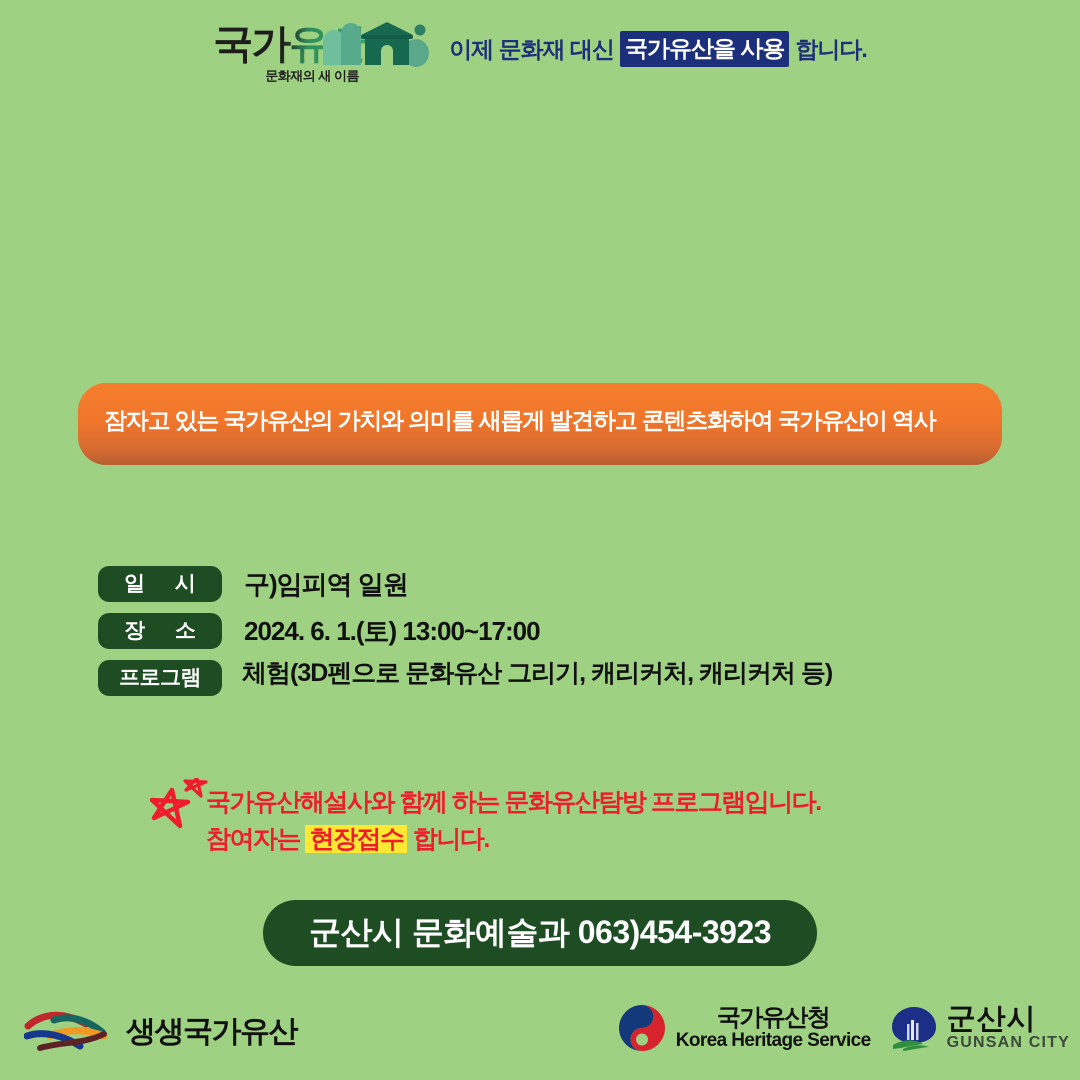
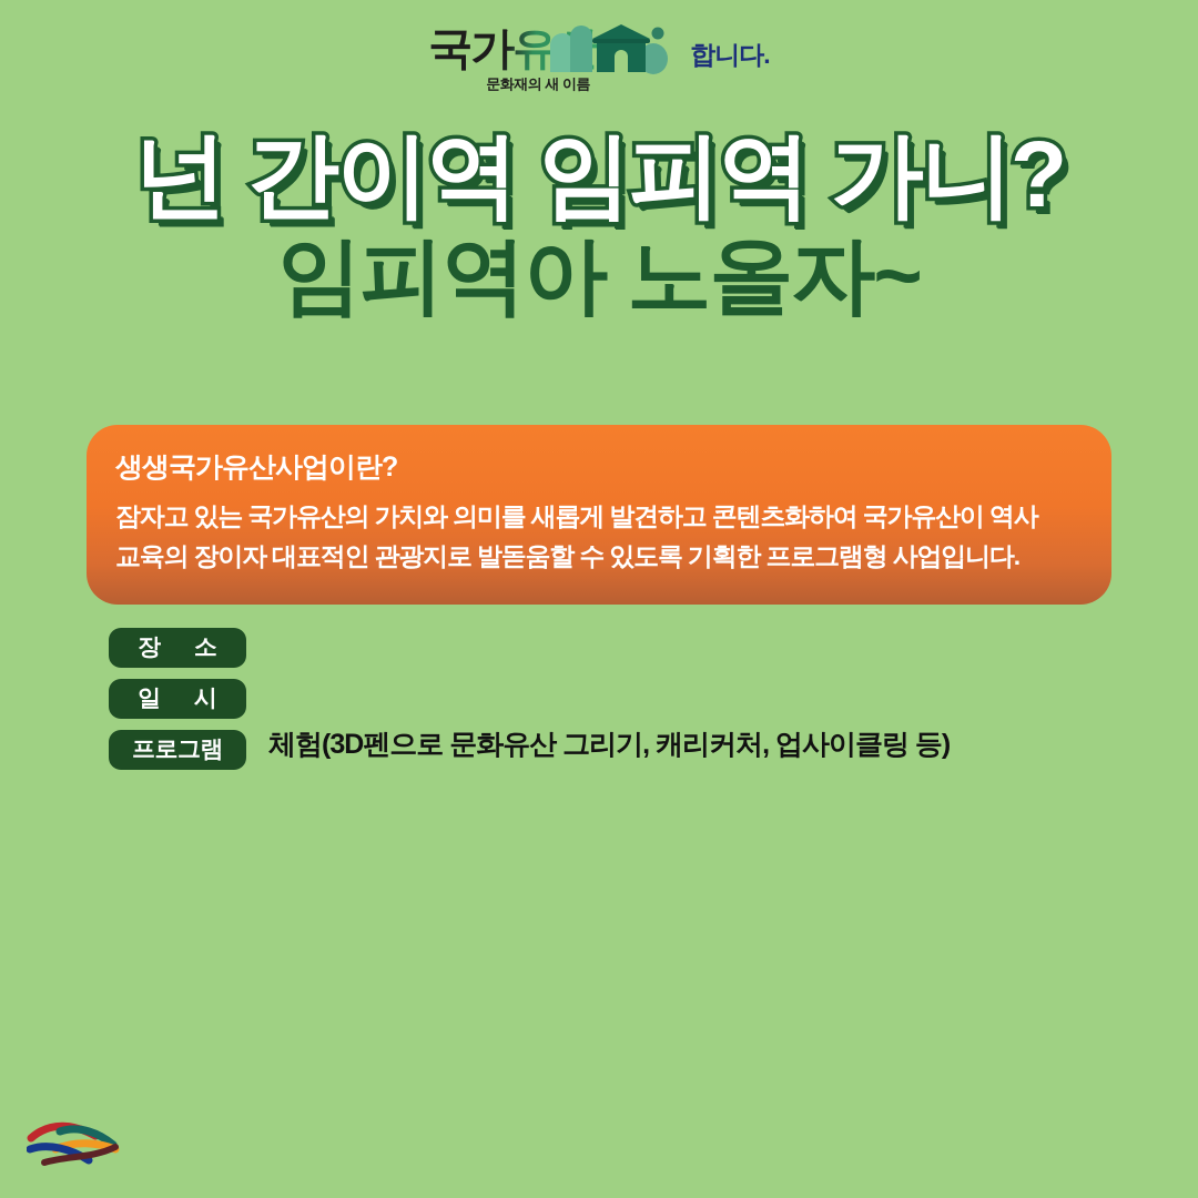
  국가유
  문화재의 새 이름
- 이제 문화재 대신
- 국가유산을 사용
  합니다.
+ 넌 간이역 임피역 가니?
+ 임피역아 노올자~
+ 생생국가유산사업이란?
  잠자고 있는 국가유산의 가치와 의미를 새롭게 발견하고 콘텐츠화하여 국가유산이 역사
+ 교육의 장이자 대표적인 관광지로 발돋움할 수 있도록 기획한 프로그램형 사업입니다.
- 일 시
+ 장 소
- 구)임피역 일원
- 장 소
+ 일 시
- 2024. 6. 1.(토) 13:00~17:00
  프로그램
- 체험(3D펜으로 문화유산 그리기, 캐리커처, 캐리커처 등)
+ 체험(3D펜으로 문화유산 그리기, 캐리커처, 업사이클링 등)
- 국가유산해설사와 함께 하는 문화유산탐방 프로그램입니다.
- 참여자는 현장접수 합니다.
- 군산시 문화예술과 063)454-3923
- 생생국가유산
- 국가유산청
- Korea Heritage Service
- 군산시
- GUNSAN CITY
